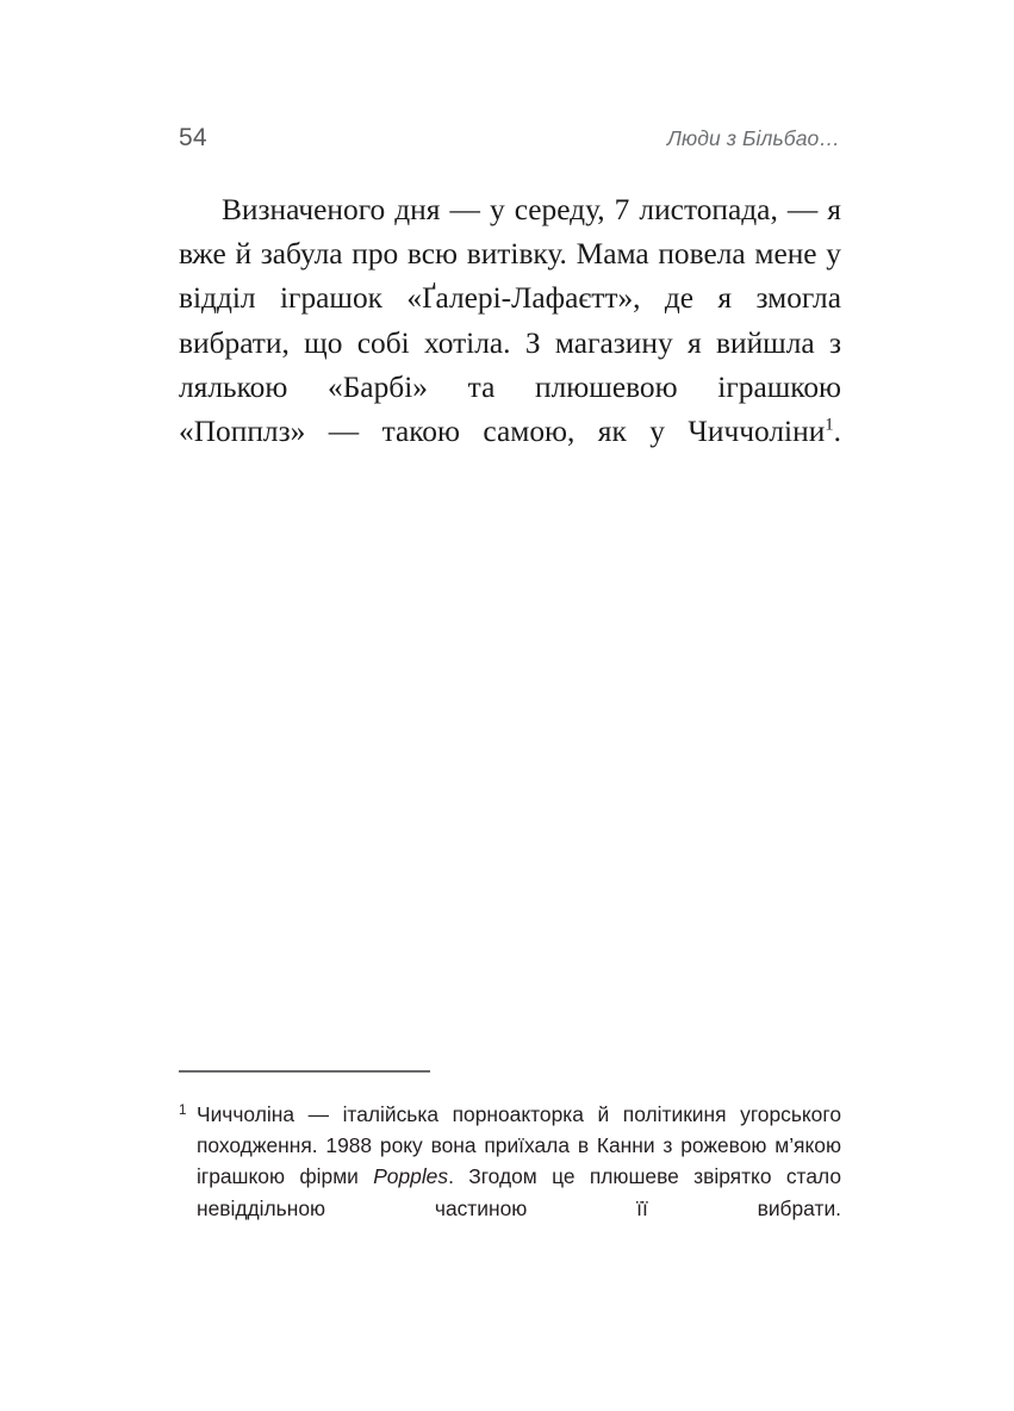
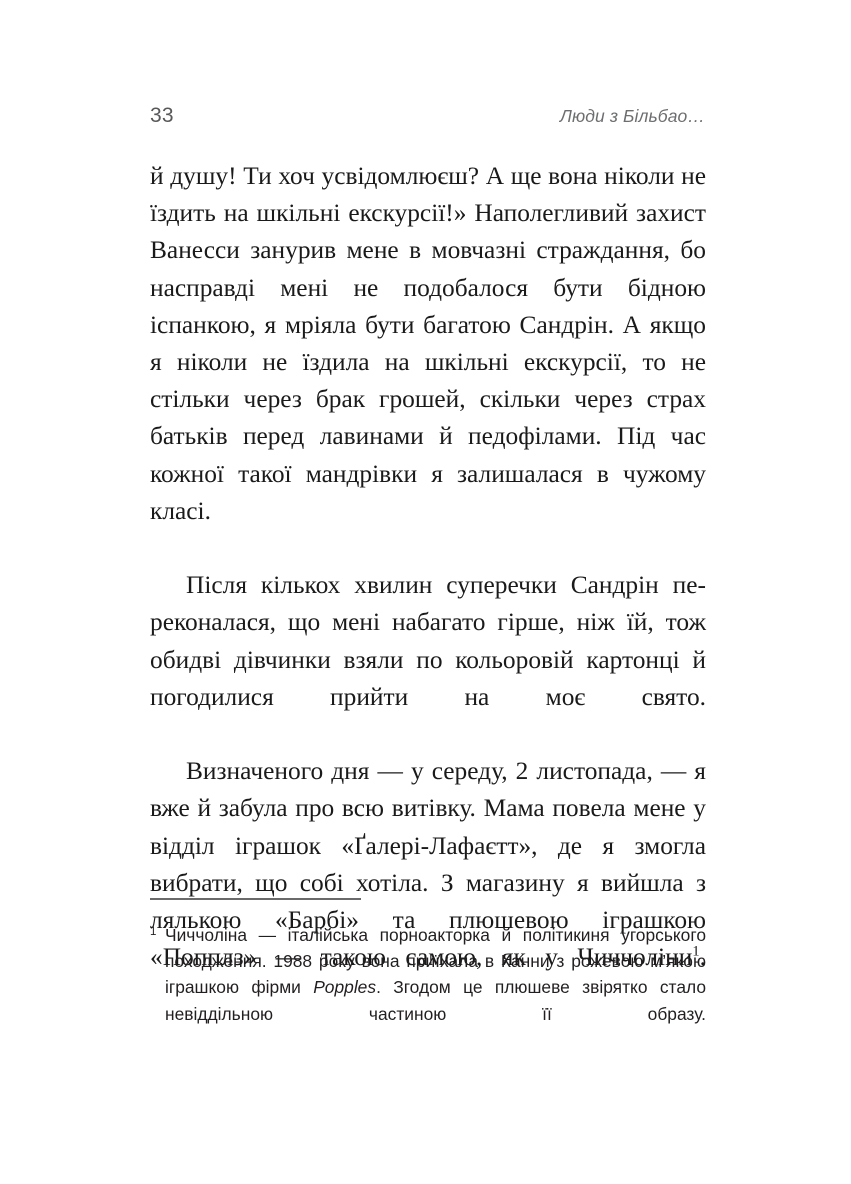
- 54
+ 33
  Люди з Більбао…
+ й душу! Ти хоч усвідомлюєш? А ще вона ніколи не їздить на шкільні екскурсії!» Наполегливий захист Ванесси занурив мене в мовчазні страж­дання, бо насправді мені не подобалося бути бід­ною іспанкою, я мріяла бути багатою Сандрін. А якщо я ніколи не їздила на шкільні екскурсії, то не стільки через брак грошей, скільки через страх батьків перед лавинами й педофілами. Під час кожної такої мандрівки я залишалася в чу­жому класі.
+ Після кількох хвилин суперечки Сандрін пе­реконалася, що мені набагато гірше, ніж їй, тож обидві дівчинки взяли по кольоровій картонці й погодилися прийти на моє свято.
- Визначеного дня — у середу, 7 листопада, — я вже й забула про всю витівку. Мама повела мене у відділ іграшок «Ґалері-Лафаєтт», де я змо­гла вибрати, що собі хотіла. З магазину я ви­йшла з лялькою «Барбі» та плюшевою іграшкою «Попплз» — такою самою, як у Чиччоліни1.
+ Визначеного дня — у середу, 2 листопада, — я вже й забула про всю витівку. Мама повела мене у відділ іграшок «Ґалері-Лафаєтт», де я змо­гла вибрати, що собі хотіла. З магазину я ви­йшла з лялькою «Барбі» та плюшевою іграшкою «Попплз» — такою самою, як у Чиччоліни1.
  1
- Чиччоліна — італійська порноакторка й політикиня угорсько­го походження. 1988 року вона приїхала в Канни з рожевою м’якою іграшкою фірми Popples. Згодом це плюшеве звірятко стало невіддільною частиною її вибрати.
+ Чиччоліна — італійська порноакторка й політикиня угорсько­го походження. 1988 року вона приїхала в Канни з рожевою м’якою іграшкою фірми Popples. Згодом це плюшеве звірятко стало невіддільною частиною її образу.
